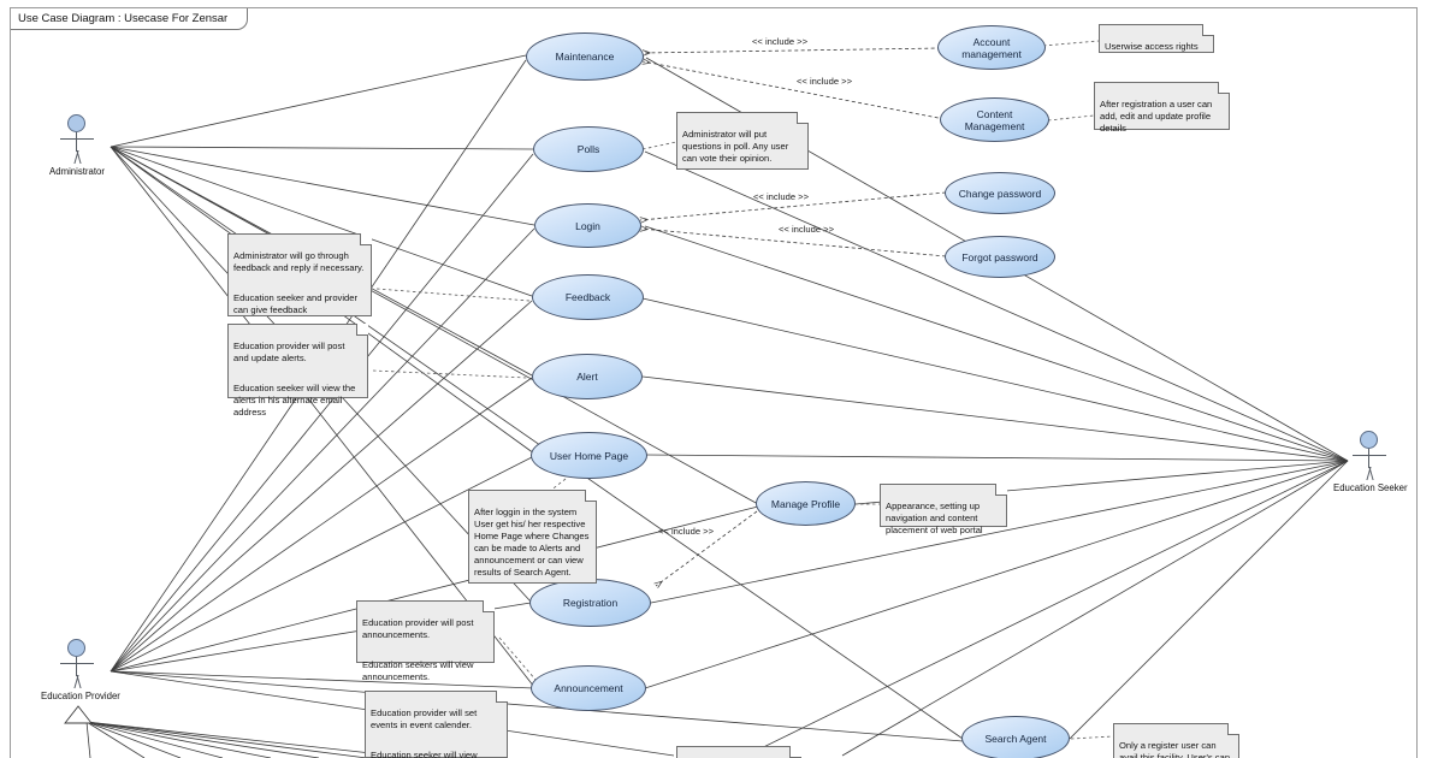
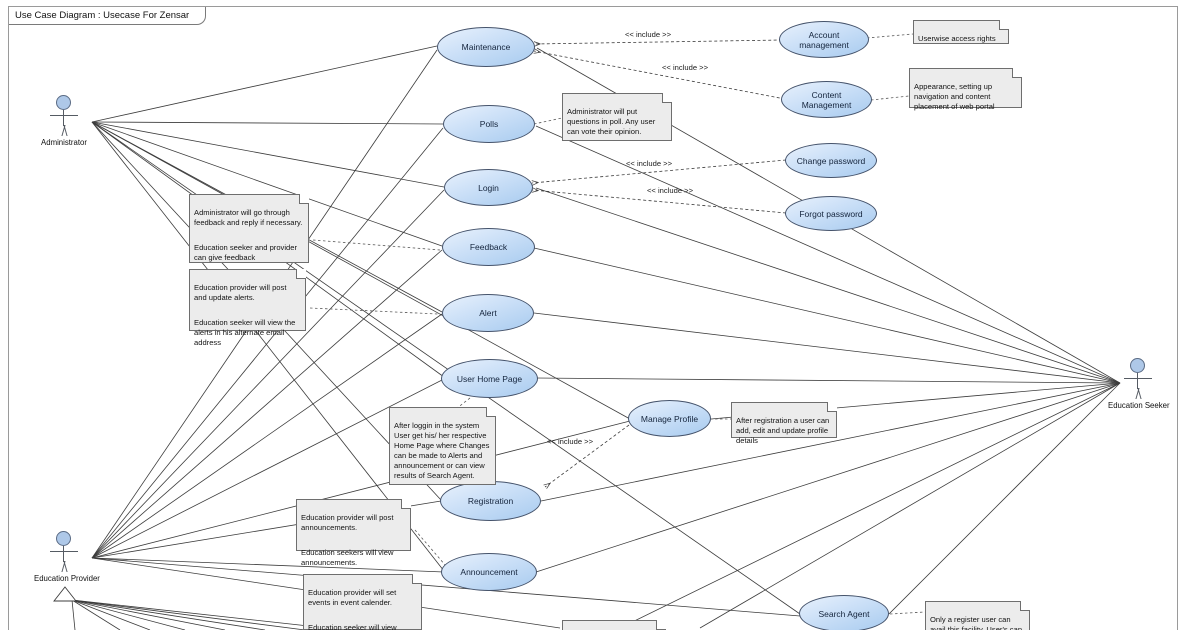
  Use Case Diagram : Usecase For Zensar
  Administrator
  Education Provider
  Education Seeker
  Maintenance
  Polls
  Login
  Feedback
  Alert
  User Home Page
  Registration
  Announcement
  Account management
  Content Management
  Change password
  Forgot password
  Manage Profile
  Search Agent
  << include >>
  << include >>
  << include >>
  << include >>
  << include >>
  Administrator will put questions in poll. Any user can vote their opinion.
  Userwise access rights
- After registration a user can add, edit and update profile details
+ Appearance, setting up navigation and content placement of web portal
  Administrator will go through feedback and reply if necessary.
  Education seeker and provider can give feedback
  Education provider will post and update alerts.
  Education seeker will view the alerts in his alternate email address
  After loggin in the system User get his/ her respective Home Page where Changes can be made to Alerts and announcement or can view results of Search Agent.
- Appearance, setting up navigation and content placement of web portal
+ After registration a user can add, edit and update profile details
  Education provider will post announcements.
  Education seekers will view announcements.
  Education provider will set events in event calender.
  Education seeker will view
